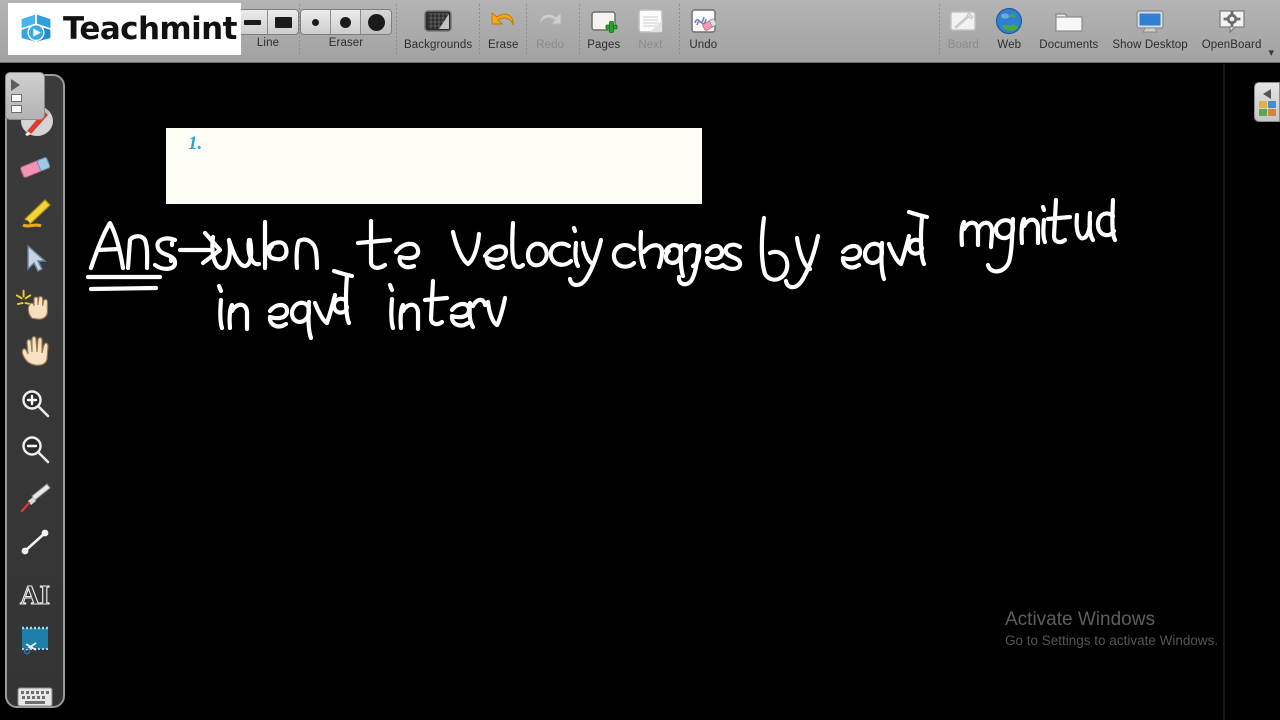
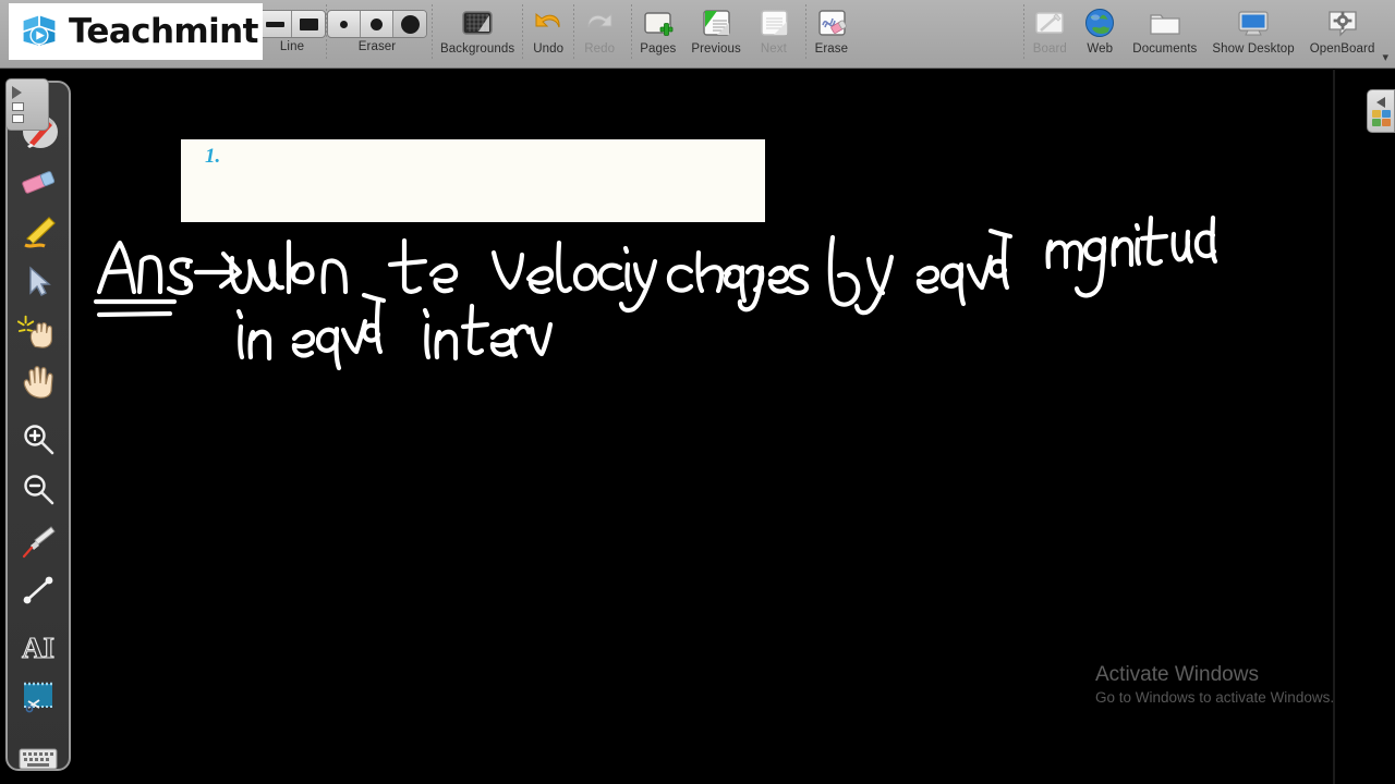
  Line
  Eraser
  Backgrounds
- Erase
+ Undo
  Redo
  Pages
+ Previous
  Next
- Undo
+ Erase
  Board
  Web
  Documents
  Show Desktop
  OpenBoard
  ▾
  Teachmint
  1.
  AI
  Activate Windows
- Go to Settings to activate Windows.
+ Go to Windows to activate Windows.
